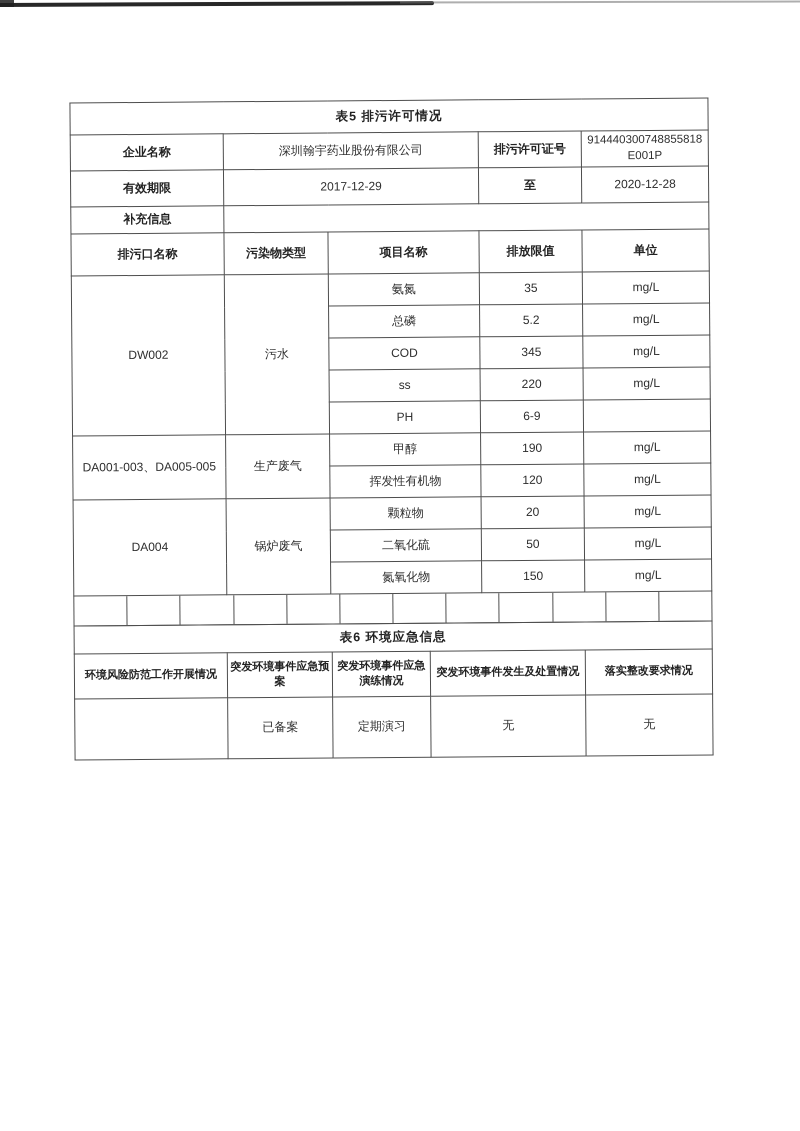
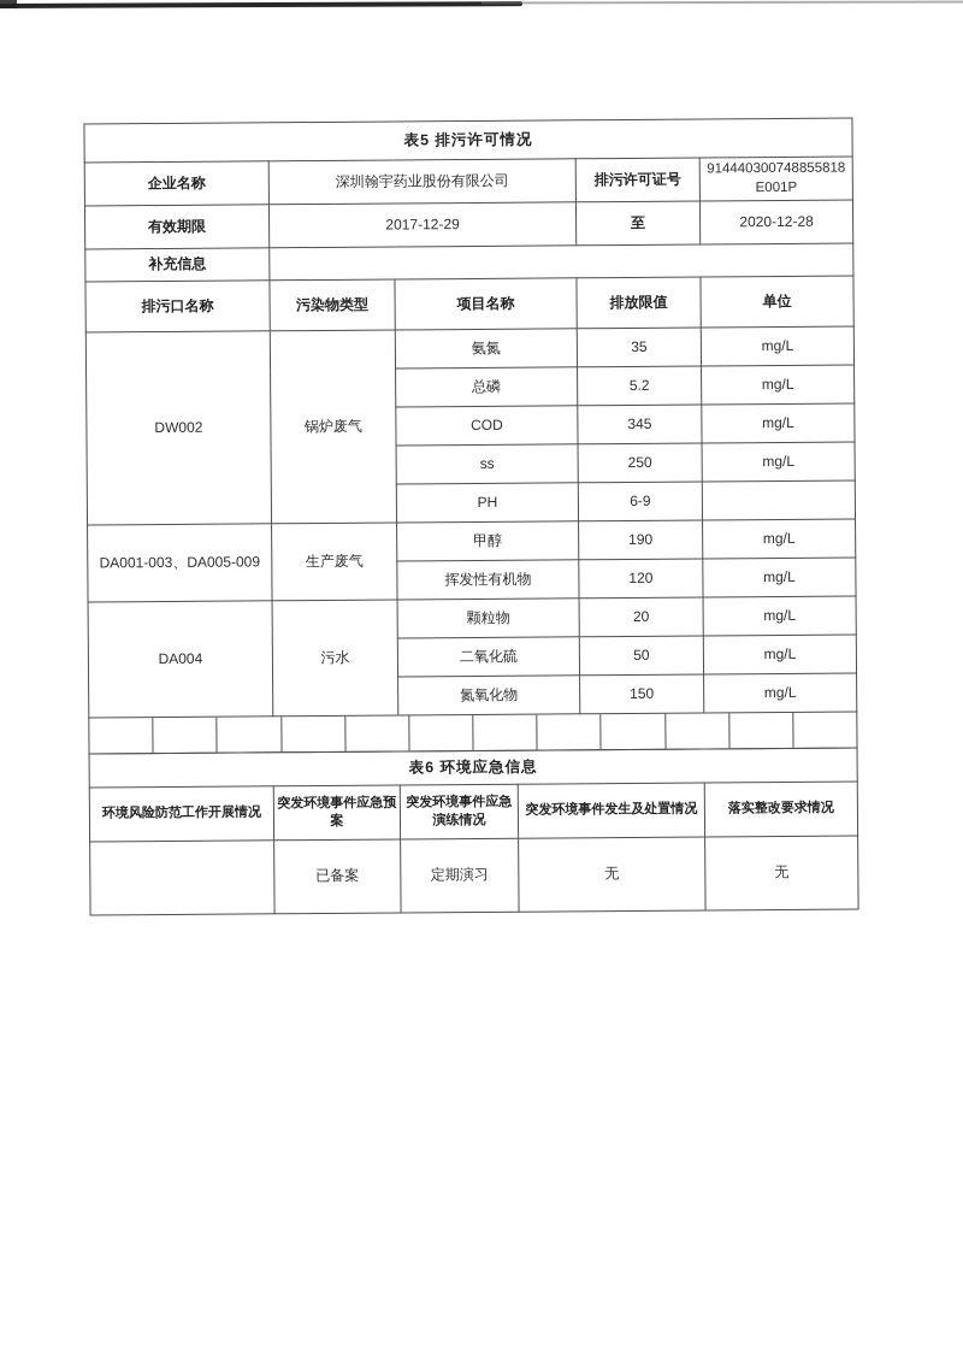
  表5 排污许可情况
  企业名称	深圳翰宇药业股份有限公司	排污许可证号	914440300748855818E001P
  有效期限	2017-12-29	至	2020-12-28
  补充信息
  排污口名称	污染物类型	项目名称	排放限值	单位
- DW002	污水	氨氮	35	mg/L
+ DW002	锅炉废气	氨氮	35	mg/L
  总磷	5.2	mg/L
  COD	345	mg/L
- ss	220	mg/L
+ ss	250	mg/L
  PH	6-9
- DA001-003、DA005-005	生产废气	甲醇	190	mg/L
+ DA001-003、DA005-009	生产废气	甲醇	190	mg/L
  挥发性有机物	120	mg/L
- DA004	锅炉废气	颗粒物	20	mg/L
+ DA004	污水	颗粒物	20	mg/L
  二氧化硫	50	mg/L
  氮氧化物	150	mg/L
  表6 环境应急信息
  环境风险防范工作开展情况	突发环境事件应急预案	突发环境事件应急演练情况	突发环境事件发生及处置情况	落实整改要求情况
  	已备案	定期演习	无	无
